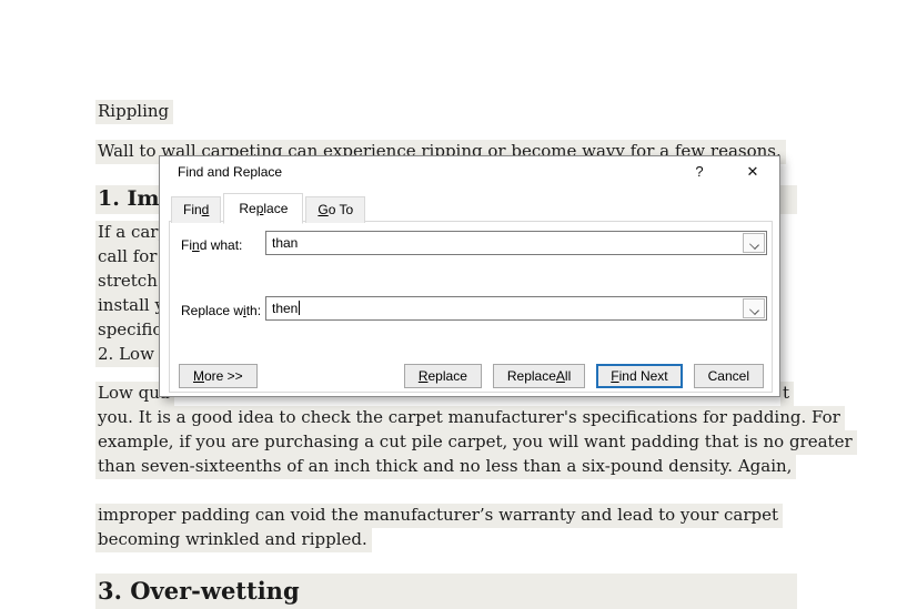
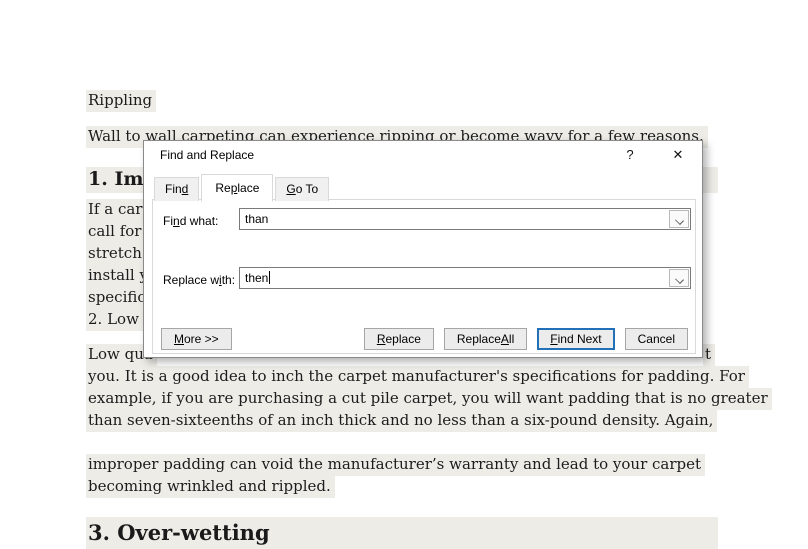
  Rippling
  Wall to wall carpeting can experience ripping or become wavy for a few reasons.
  1. Im
  If a car
  call for
  stretch
  install
  specific
  2. Low
  Low qu
  t
- you. It is a good idea to check the carpet manufacturer's specifications for padding. For
+ you. It is a good idea to inch the carpet manufacturer's specifications for padding. For
  example, if you are purchasing a cut pile carpet, you will want padding that is no greater
  than seven-sixteenths of an inch thick and no less than a six-pound density. Again,
  improper padding can void the manufacturer’s warranty and lead to your carpet
  becoming wrinkled and rippled.
  3. Over-wetting
  Find and Replace
  ?
  ✕
  Find
  Replace
  Go To
  Find what:
  than
  Replace with:
  then
  M
  ore >>
  R
  eplace
  Replace
  A
  ll
  F
  ind Next
  Cancel
